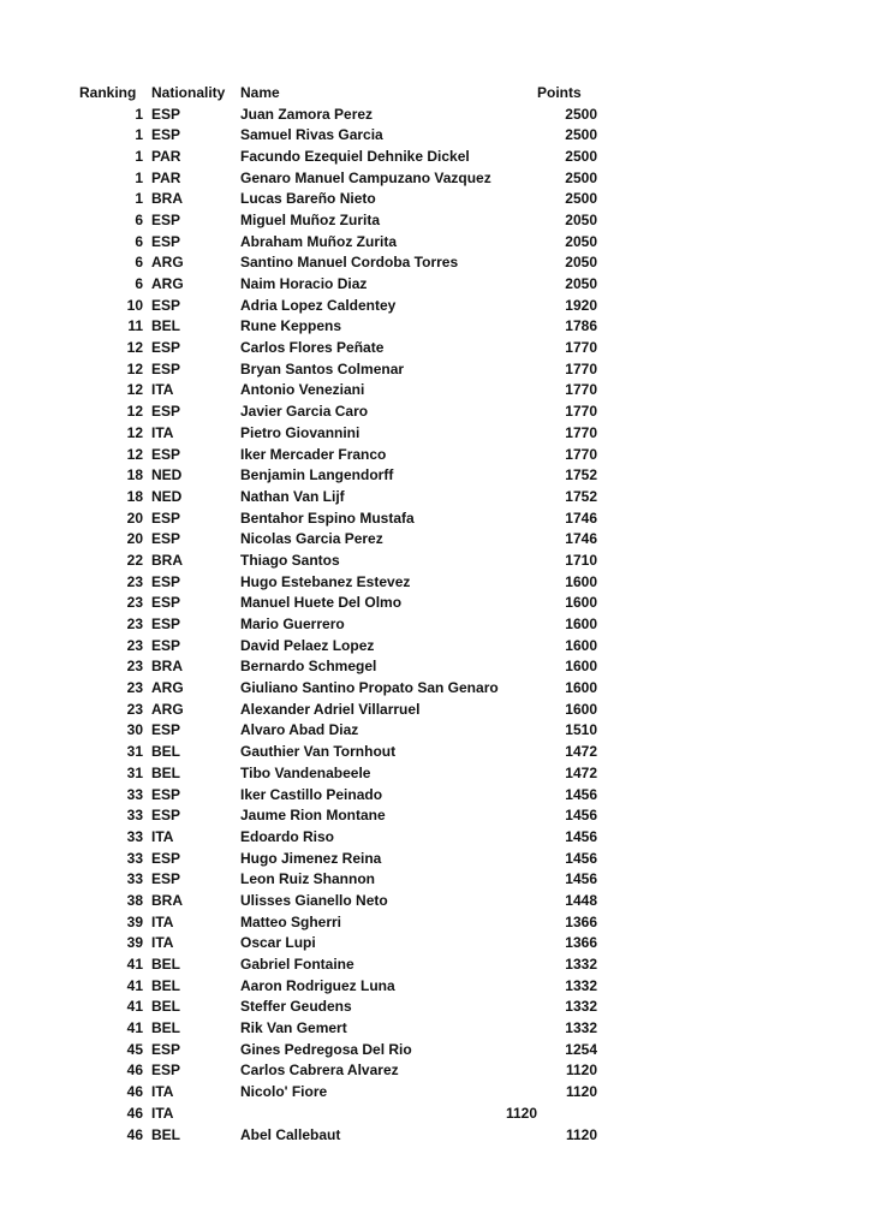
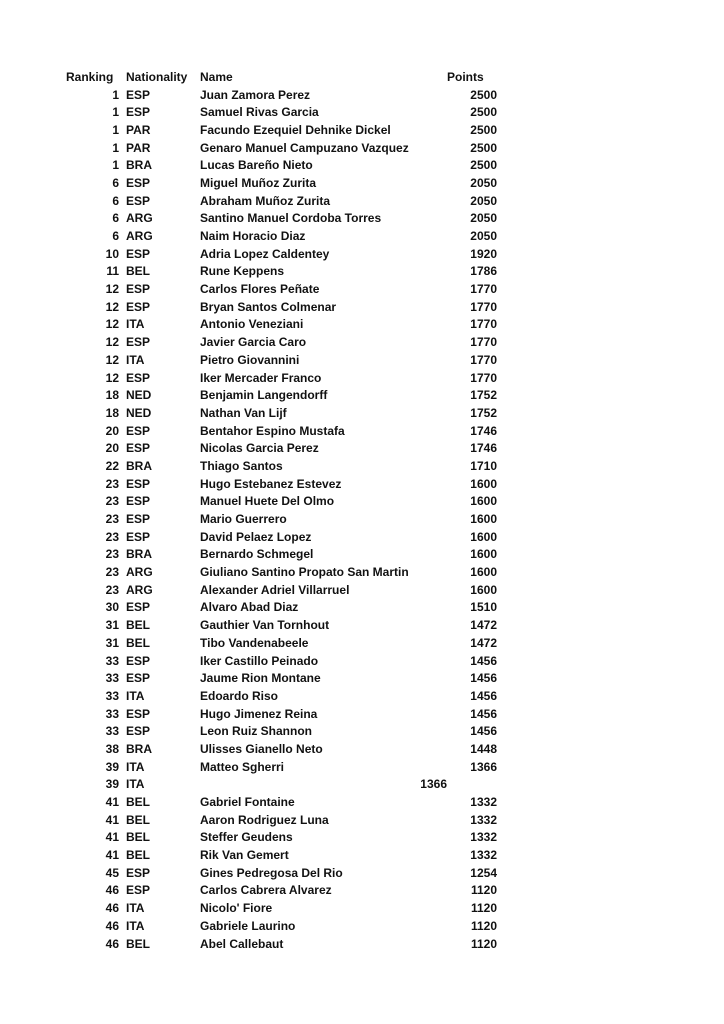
  Ranking
  Nationality
  Name
  Points
  1
  ESP
  Juan Zamora Perez
  2500
  1
  ESP
  Samuel Rivas Garcia
  2500
  1
  PAR
  Facundo Ezequiel Dehnike Dickel
  2500
  1
  PAR
  Genaro Manuel Campuzano Vazquez
  2500
  1
  BRA
  Lucas Bareño Nieto
  2500
  6
  ESP
  Miguel Muñoz Zurita
  2050
  6
  ESP
  Abraham Muñoz Zurita
  2050
  6
  ARG
  Santino Manuel Cordoba Torres
  2050
  6
  ARG
  Naim Horacio Diaz
  2050
  10
  ESP
  Adria Lopez Caldentey
  1920
  11
  BEL
  Rune Keppens
  1786
  12
  ESP
  Carlos Flores Peñate
  1770
  12
  ESP
  Bryan Santos Colmenar
  1770
  12
  ITA
  Antonio Veneziani
  1770
  12
  ESP
  Javier Garcia Caro
  1770
  12
  ITA
  Pietro Giovannini
  1770
  12
  ESP
  Iker Mercader Franco
  1770
  18
  NED
  Benjamin Langendorff
  1752
  18
  NED
  Nathan Van Lijf
  1752
  20
  ESP
  Bentahor Espino Mustafa
  1746
  20
  ESP
  Nicolas Garcia Perez
  1746
  22
  BRA
  Thiago Santos
  1710
  23
  ESP
  Hugo Estebanez Estevez
  1600
  23
  ESP
  Manuel Huete Del Olmo
  1600
  23
  ESP
  Mario Guerrero
  1600
  23
  ESP
  David Pelaez Lopez
  1600
  23
  BRA
  Bernardo Schmegel
  1600
  23
  ARG
- Giuliano Santino Propato San Genaro
+ Giuliano Santino Propato San Martin
  1600
  23
  ARG
  Alexander Adriel Villarruel
  1600
  30
  ESP
  Alvaro Abad Diaz
  1510
  31
  BEL
  Gauthier Van Tornhout
  1472
  31
  BEL
  Tibo Vandenabeele
  1472
  33
  ESP
  Iker Castillo Peinado
  1456
  33
  ESP
  Jaume Rion Montane
  1456
  33
  ITA
  Edoardo Riso
  1456
  33
  ESP
  Hugo Jimenez Reina
  1456
  33
  ESP
  Leon Ruiz Shannon
  1456
  38
  BRA
  Ulisses Gianello Neto
  1448
  39
  ITA
  Matteo Sgherri
  1366
  39
  ITA
- Oscar Lupi
  1366
  41
  BEL
  Gabriel Fontaine
  1332
  41
  BEL
  Aaron Rodriguez Luna
  1332
  41
  BEL
  Steffer Geudens
  1332
  41
  BEL
  Rik Van Gemert
  1332
  45
  ESP
  Gines Pedregosa Del Rio
  1254
  46
  ESP
  Carlos Cabrera Alvarez
  1120
  46
  ITA
  Nicolo' Fiore
  1120
  46
  ITA
+ Gabriele Laurino
  1120
  46
  BEL
  Abel Callebaut
  1120
